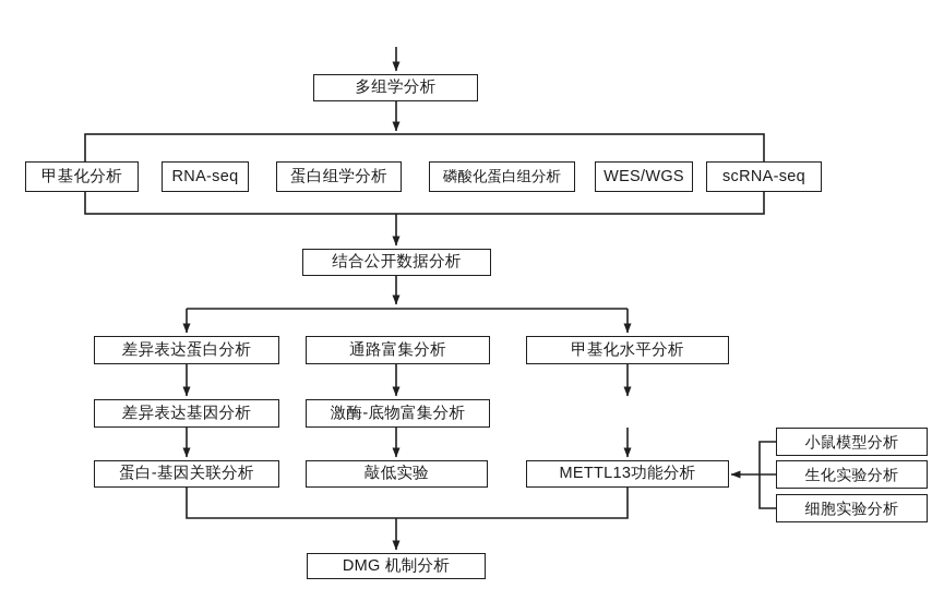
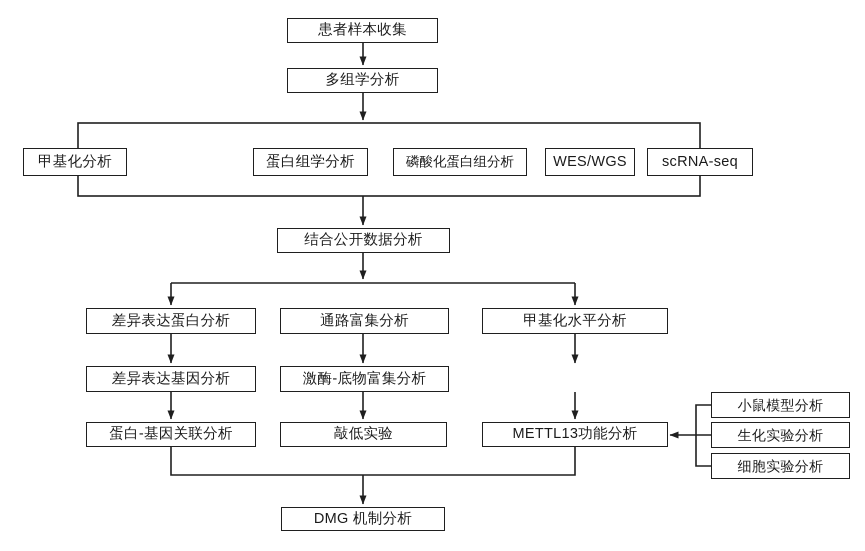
+ 患者样本收集
  多组学分析
  甲基化分析
- RNA-seq
  蛋白组学分析
  磷酸化蛋白组分析
  WES/WGS
  scRNA-seq
  结合公开数据分析
  差异表达蛋白分析
  通路富集分析
  甲基化水平分析
  差异表达基因分析
  激酶-底物富集分析
  蛋白-基因关联分析
  敲低实验
  METTL13功能分析
  小鼠模型分析
  生化实验分析
  细胞实验分析
  DMG 机制分析
